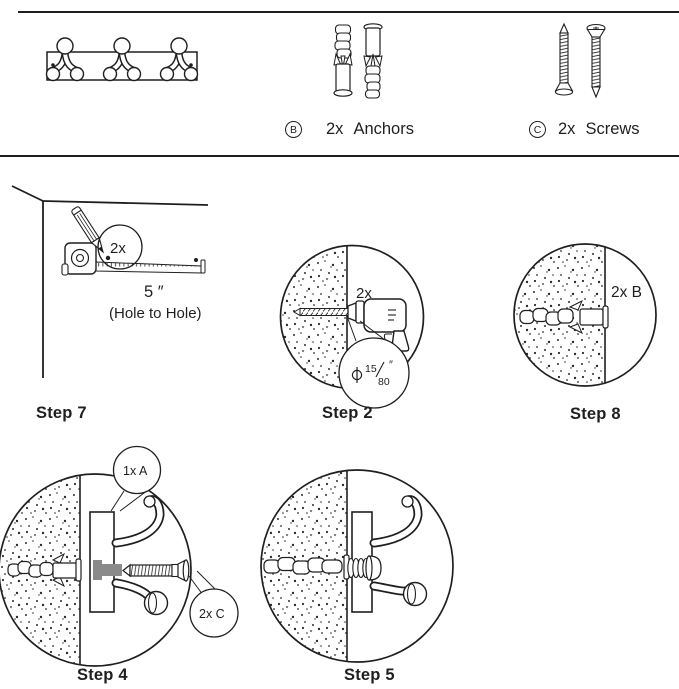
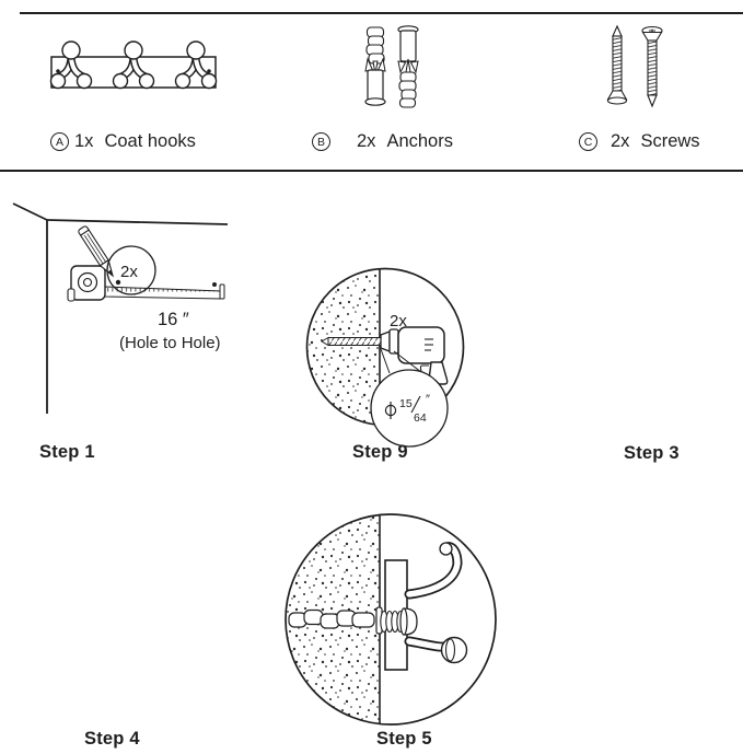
+ A
+ 1x
+ Coat hooks
  B
  2x
  Anchors
  C
  2x
  Screws
  2x
- 5 ″
+ 16 ″
  (Hole to Hole)
- Step 7
+ Step 1
  2x
  15
- 80
+ 64
  ″
- Step 2
+ Step 9
- 2x B
- Step 8
+ Step 3
- 1x A
- 2x C
  Step 4
  Step 5
